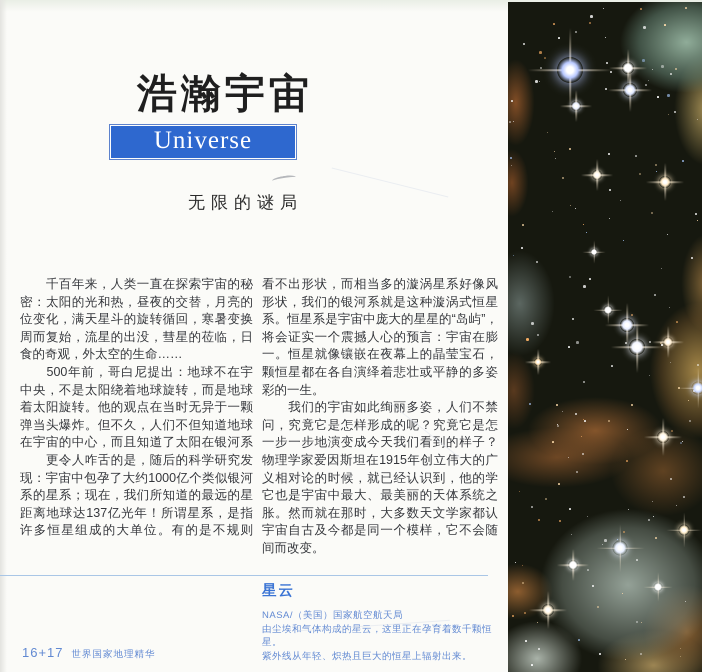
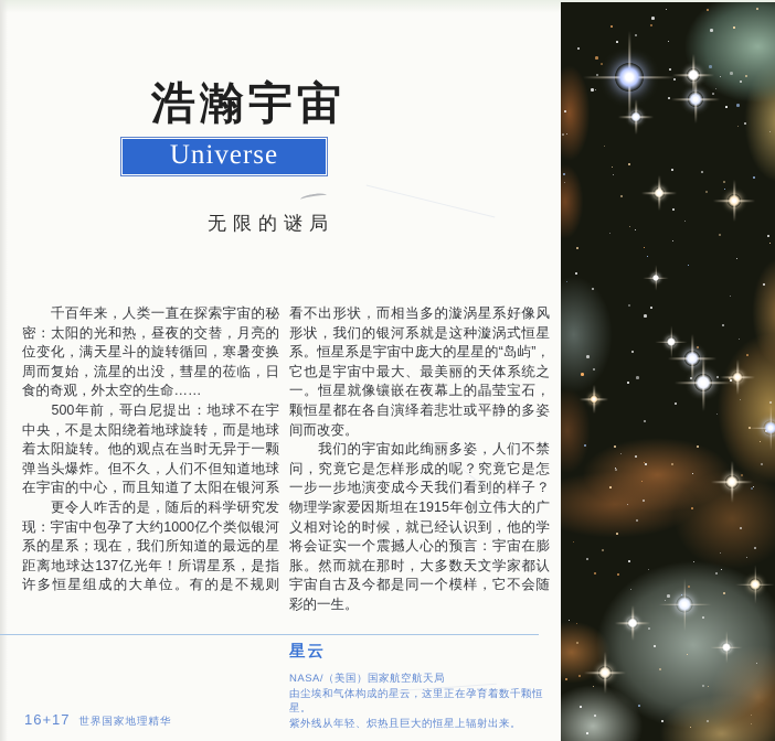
  浩瀚宇宙
  Universe
  无限的谜局
  千百年来，人类一直在探索宇宙的秘
  密：太阳的光和热，昼夜的交替，月亮的
  位变化，满天星斗的旋转循回，寒暑变换
  周而复始，流星的出没，彗星的莅临，日
  食的奇观，外太空的生命……
  500年前，哥白尼提出：地球不在宇
  中央，不是太阳绕着地球旋转，而是地球
  着太阳旋转。他的观点在当时无异于一颗
  弹当头爆炸。但不久，人们不但知道地球
  在宇宙的中心，而且知道了太阳在银河系
  更令人咋舌的是，随后的科学研究发
  现：宇宙中包孕了大约1000亿个类似银河
  系的星系；现在，我们所知道的最远的星
  距离地球达137亿光年！所谓星系，是指
  许多恒星组成的大单位。有的是不规则
  看不出形状，而相当多的漩涡星系好像风
  形状，我们的银河系就是这种漩涡式恒星
  系。恒星系是宇宙中庞大的星星的“岛屿”，
- 将会证实一个震撼人心的预言：宇宙在膨
+ 它也是宇宙中最大、最美丽的天体系统之
  一。恒星就像镶嵌在夜幕上的晶莹宝石，
  颗恒星都在各自演绎着悲壮或平静的多姿
- 彩的一生。
+ 间而改变。
  我们的宇宙如此绚丽多姿，人们不禁
  问，究竟它是怎样形成的呢？究竟它是怎
  一步一步地演变成今天我们看到的样子？
  物理学家爱因斯坦在1915年创立伟大的广
  义相对论的时候，就已经认识到，他的学
- 它也是宇宙中最大、最美丽的天体系统之
+ 将会证实一个震撼人心的预言：宇宙在膨
  胀。然而就在那时，大多数天文学家都认
  宇宙自古及今都是同一个模样，它不会随
- 间而改变。
+ 彩的一生。
  星云
  NASA/（美国）国家航空航天局
  由尘埃和气体构成的星云，这里正在孕育着数千颗恒星。
  紫外线从年轻、炽热且巨大的恒星上辐射出来。
  16+17 世界国家地理精华
